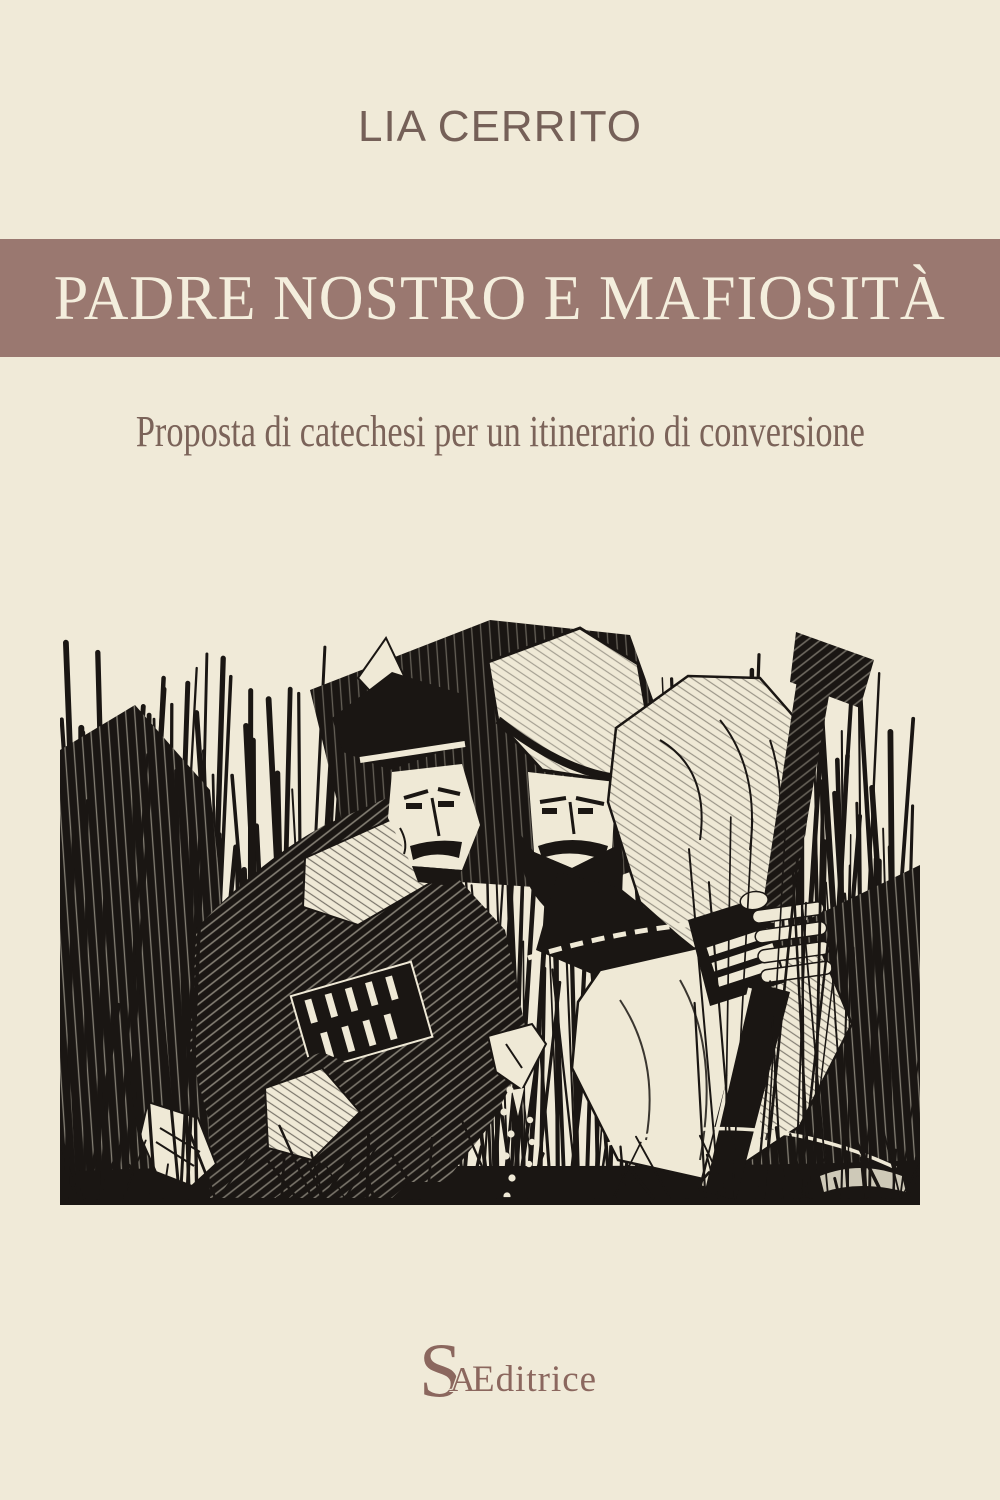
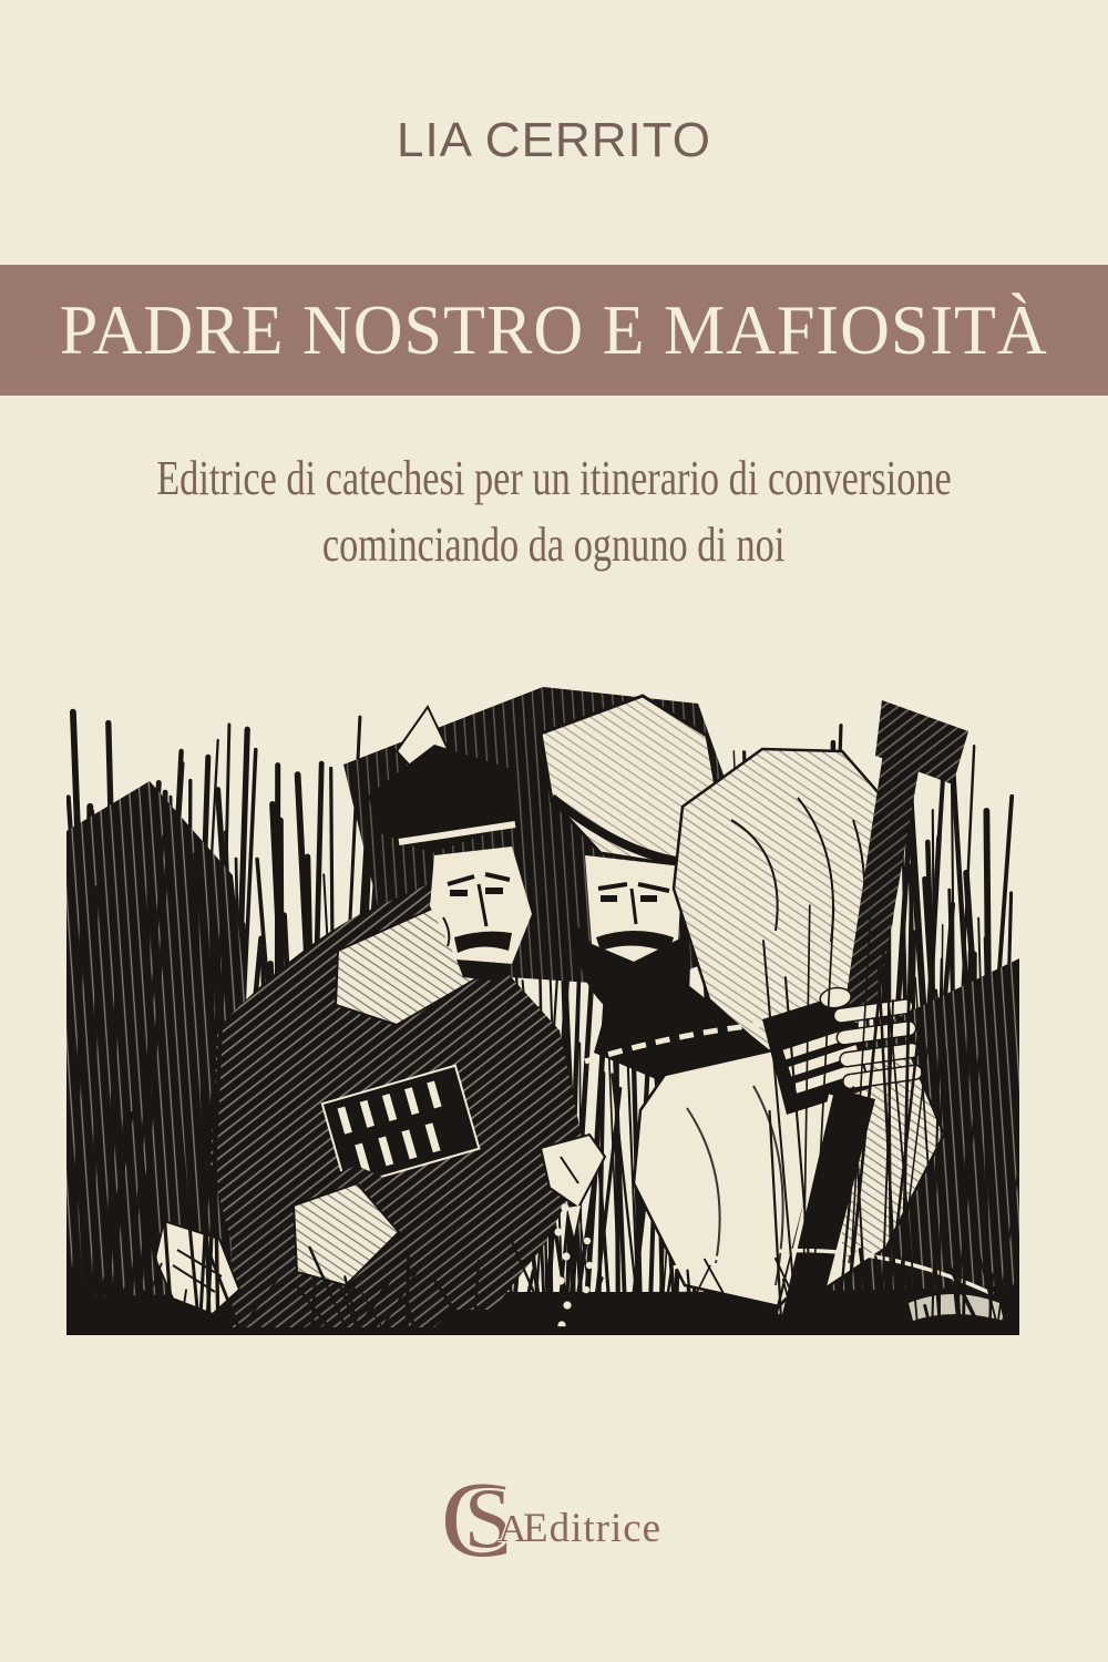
  LIA CERRITO
  PADRE NOSTRO E MAFIOSITÀ
- Proposta di catechesi per un itinerario di conversione
+ Editrice di catechesi per un itinerario di conversione
+ cominciando da ognuno di noi
+ C
  S
  A
  Editrice
